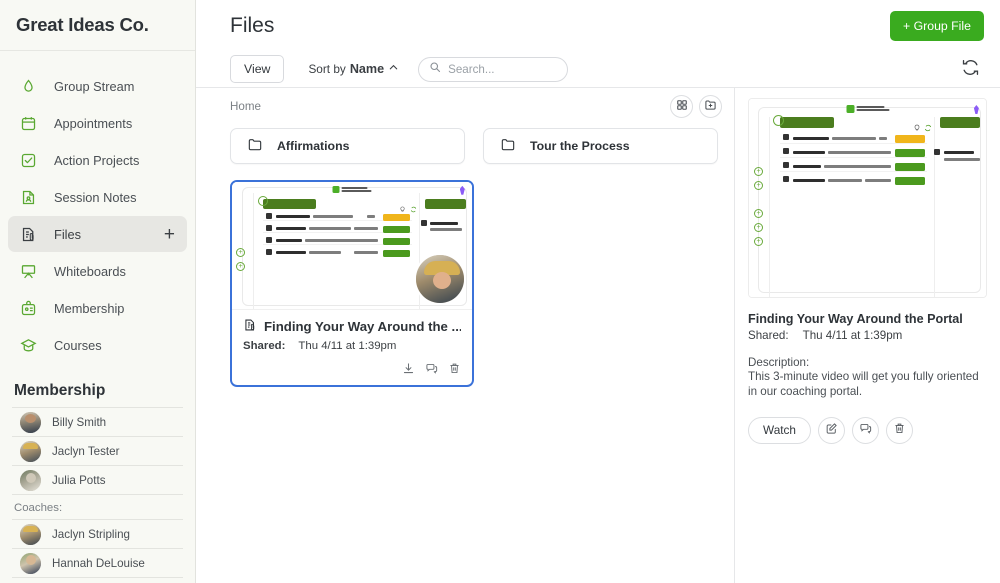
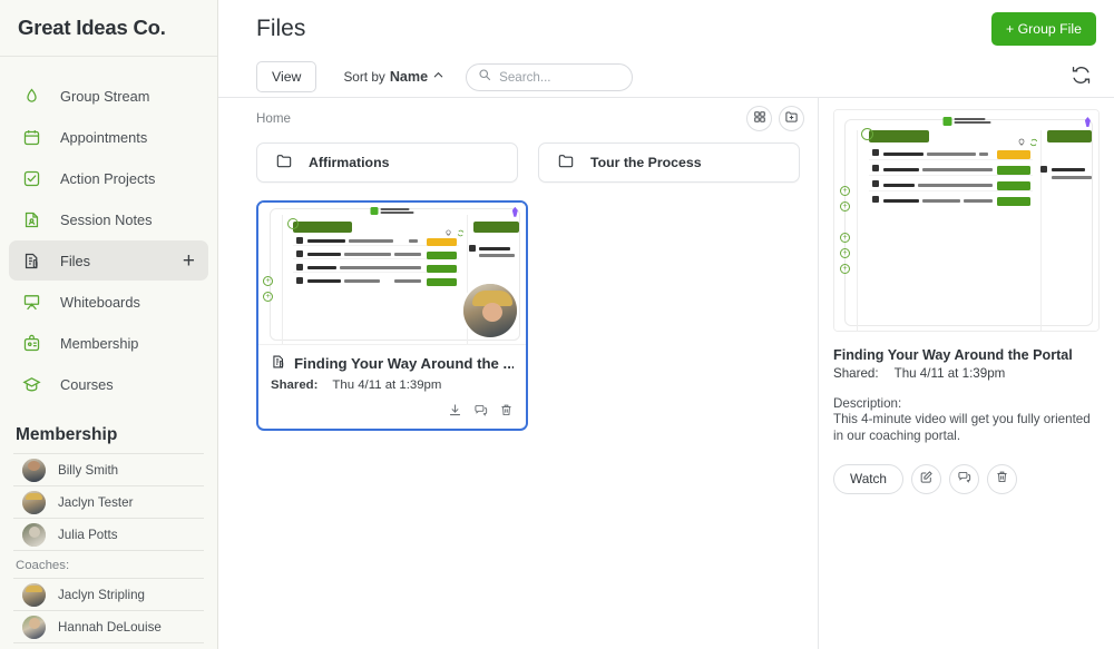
  Great Ideas Co.
  Group Stream
  Appointments
  Action Projects
  Session Notes
  Files
  +
  Whiteboards
  Membership
  Courses
  Membership
  Billy Smith
  Jaclyn Tester
  Julia Potts
  Coaches:
  Jaclyn Stripling
  Hannah DeLouise
  Files
  + Group File
  View
  Sort by
  Name
  Search...
  Home
  Affirmations
  Tour the Process
  Finding Your Way Around the ...
  Shared:
  Thu 4/11 at 1:39pm
  Finding Your Way Around the Portal
  Shared:
  Thu 4/11 at 1:39pm
  Description:
- This 3-minute video will get you fully oriented in our coaching portal.
+ This 4-minute video will get you fully oriented in our coaching portal.
  Watch
